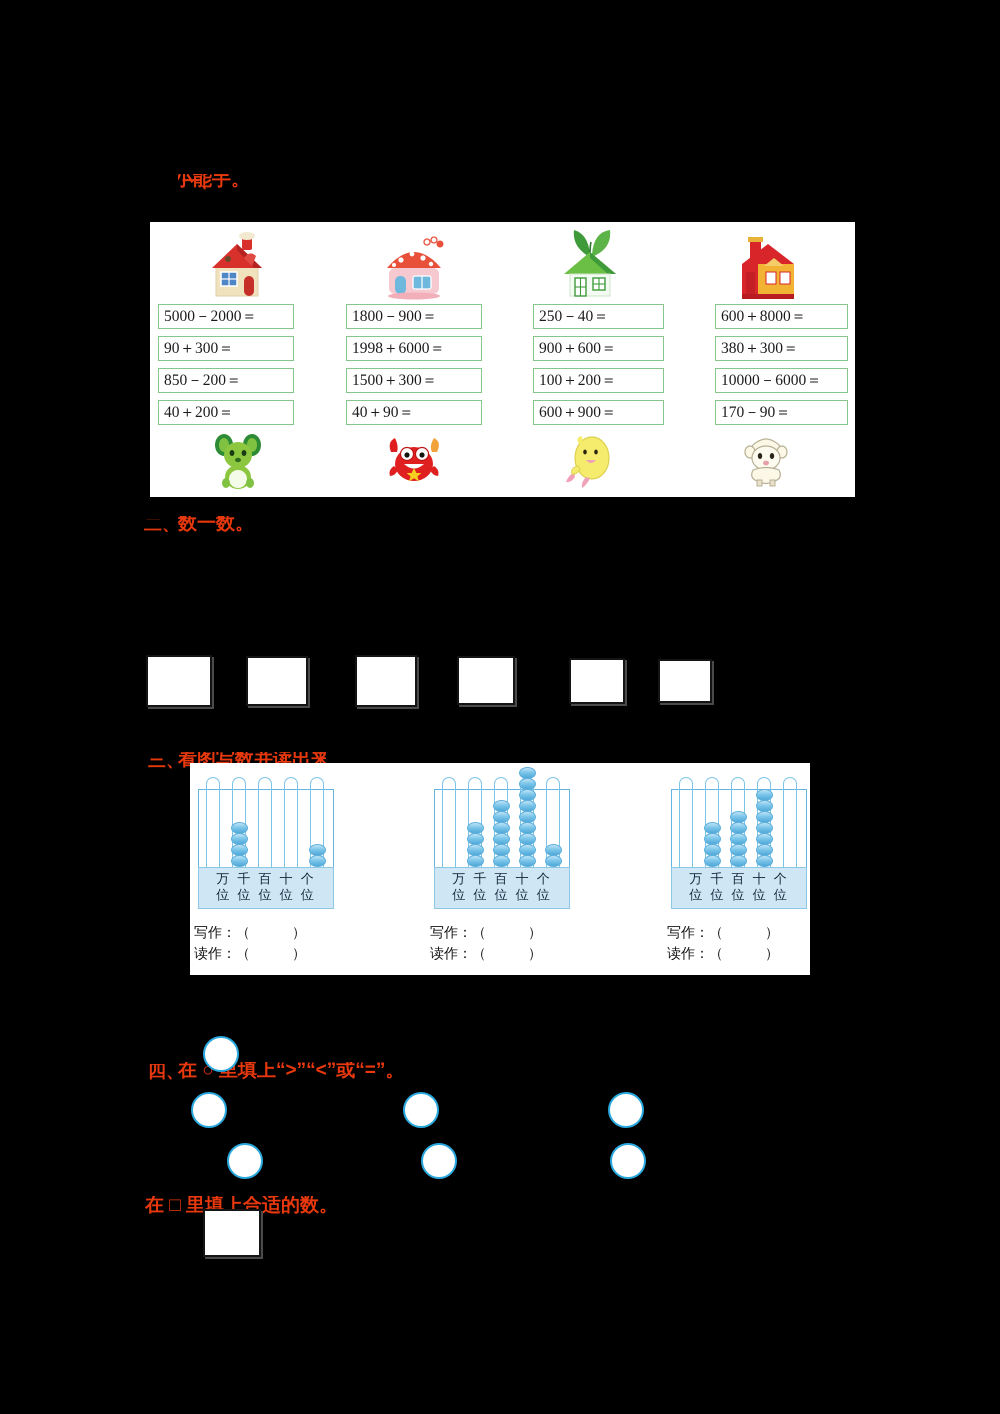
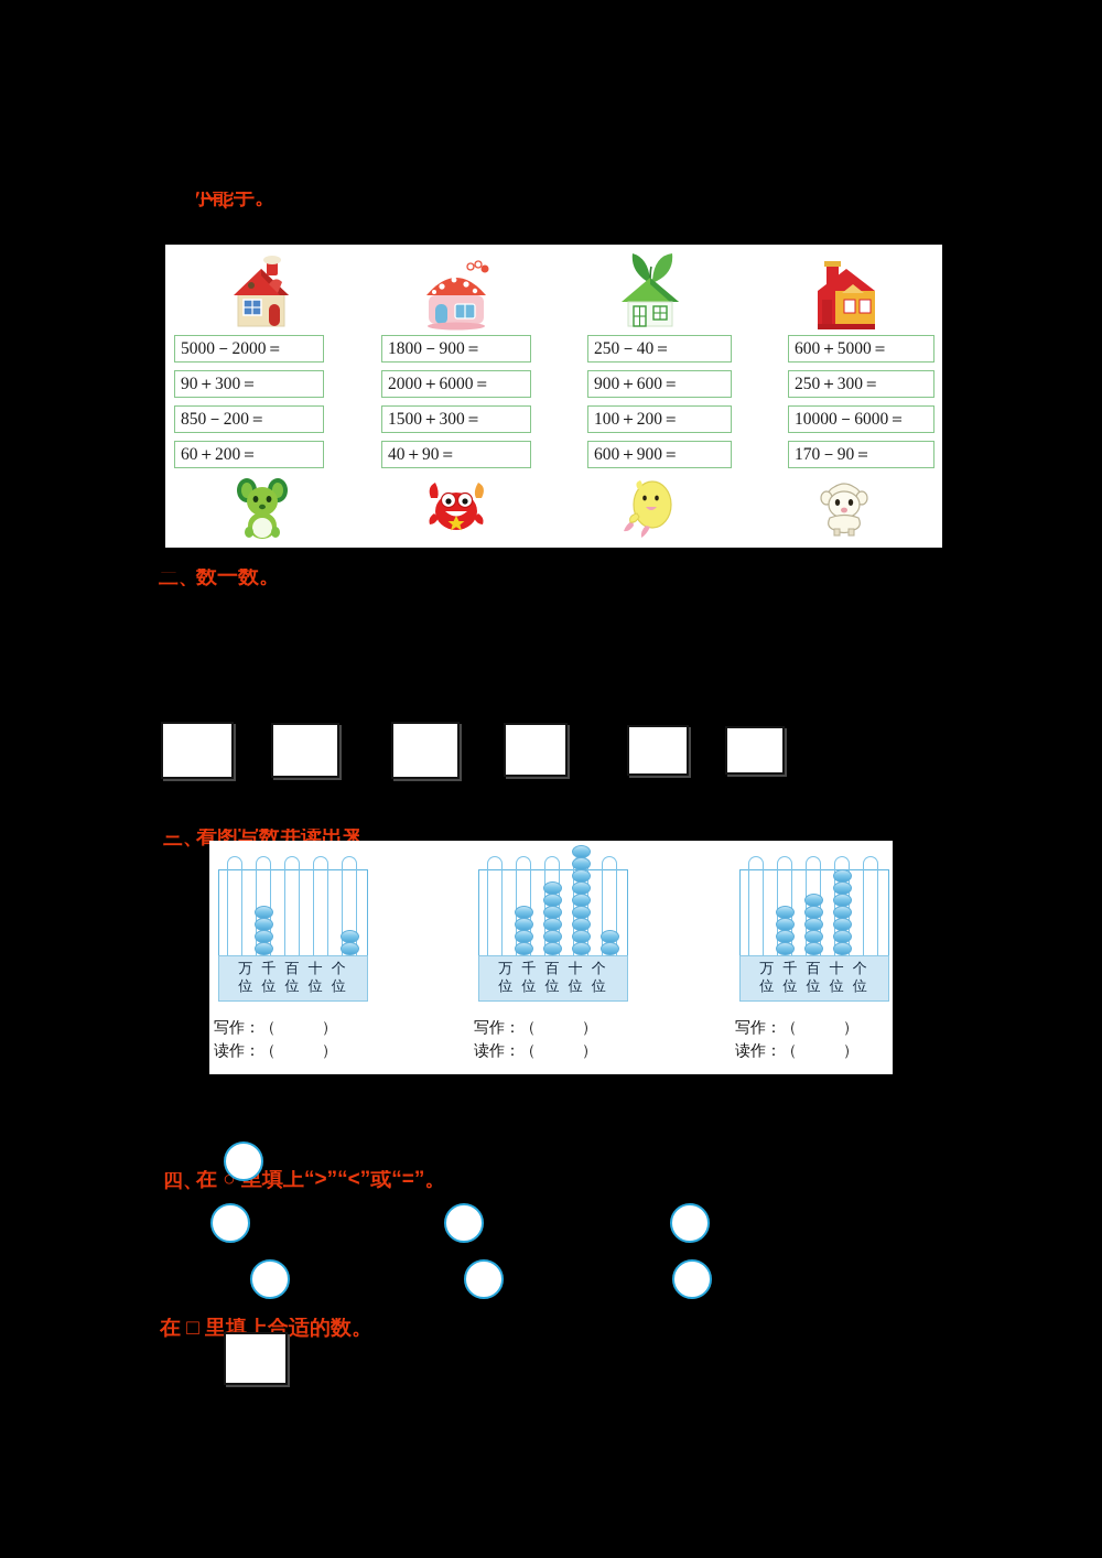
  一、
  5000－2000＝
  90＋300＝
  850－200＝
- 40＋200＝
+ 60＋200＝
  1800－900＝
- 1998＋6000＝
+ 2000＋6000＝
  1500＋300＝
  40＋90＝
  250－40＝
  900＋600＝
  100＋200＝
  600＋900＝
- 600＋8000＝
+ 600＋5000＝
- 380＋300＝
+ 250＋300＝
  10000－6000＝
  170－90＝
  数一数。
  二、
  看图写数并读出来
  万 千 百 十 个
  位 位 位 位 位
  写作：（ ）
  读作：（ ）
  万 千 百 十 个
  位 位 位 位 位
  写作：（ ）
  读作：（ ）
  万 千 百 十 个
  位 位 位 位 位
  写作：（ ）
  读作：（ ）
  在 ○ 里填上“>”“<”或“=”。
  在 □ 里填上合适的数。
